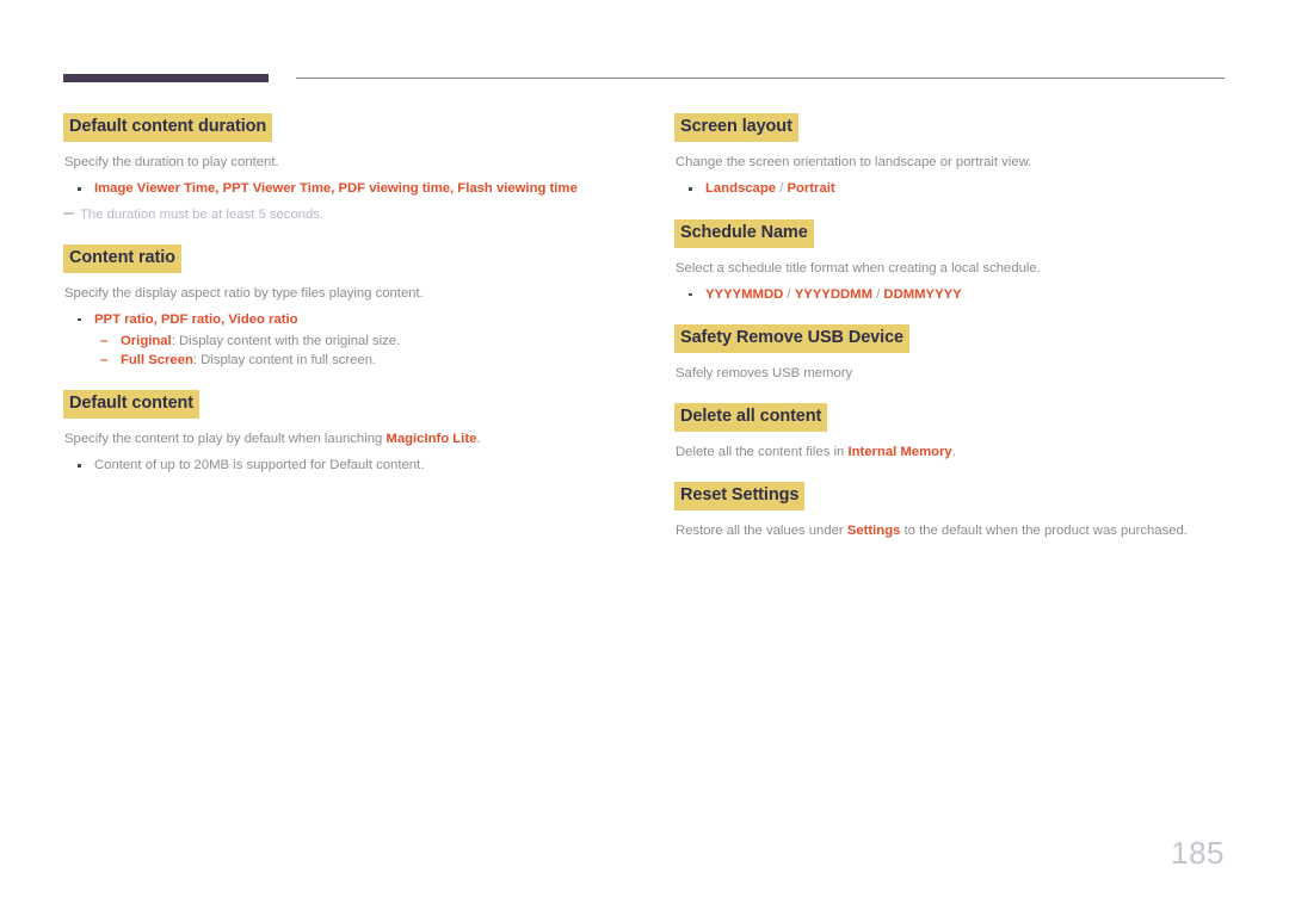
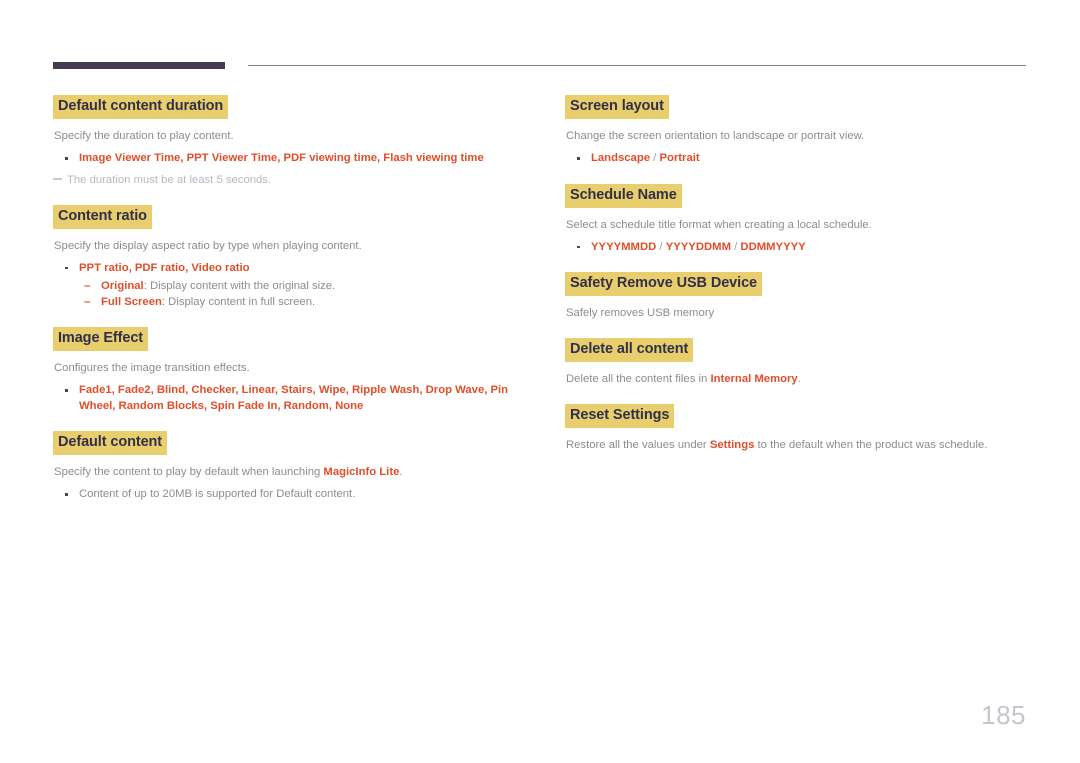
  Default content duration
  Specify the duration to play content.
  Image Viewer Time, PPT Viewer Time, PDF viewing time, Flash viewing time
  The duration must be at least 5 seconds.
  Content ratio
- Specify the display aspect ratio by type files playing content.
+ Specify the display aspect ratio by type when playing content.
  PPT ratio, PDF ratio, Video ratio
  Original: Display content with the original size.
  Full Screen: Display content in full screen.
+ Image Effect
+ Configures the image transition effects.
+ Fade1, Fade2, Blind, Checker, Linear, Stairs, Wipe, Ripple Wash, Drop Wave, Pin Wheel, Random Blocks, Spin Fade In, Random, None
  Default content
  Specify the content to play by default when launching MagicInfo Lite.
  Content of up to 20MB is supported for Default content.
  Screen layout
  Change the screen orientation to landscape or portrait view.
  Landscape / Portrait
  Schedule Name
  Select a schedule title format when creating a local schedule.
  YYYYMMDD / YYYYDDMM / DDMMYYYY
  Safety Remove USB Device
  Safely removes USB memory
  Delete all content
  Delete all the content files in Internal Memory.
  Reset Settings
- Restore all the values under Settings to the default when the product was purchased.
+ Restore all the values under Settings to the default when the product was schedule.
  185
